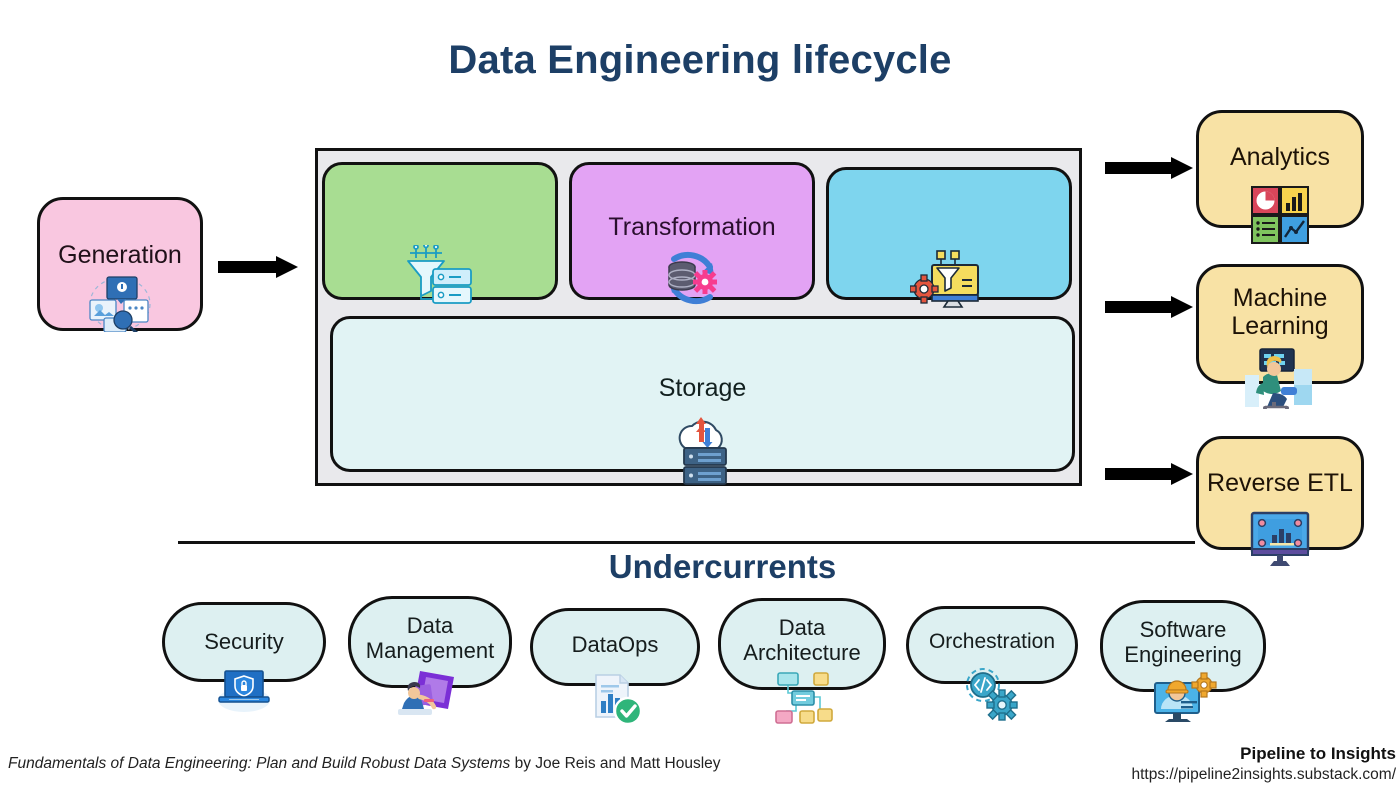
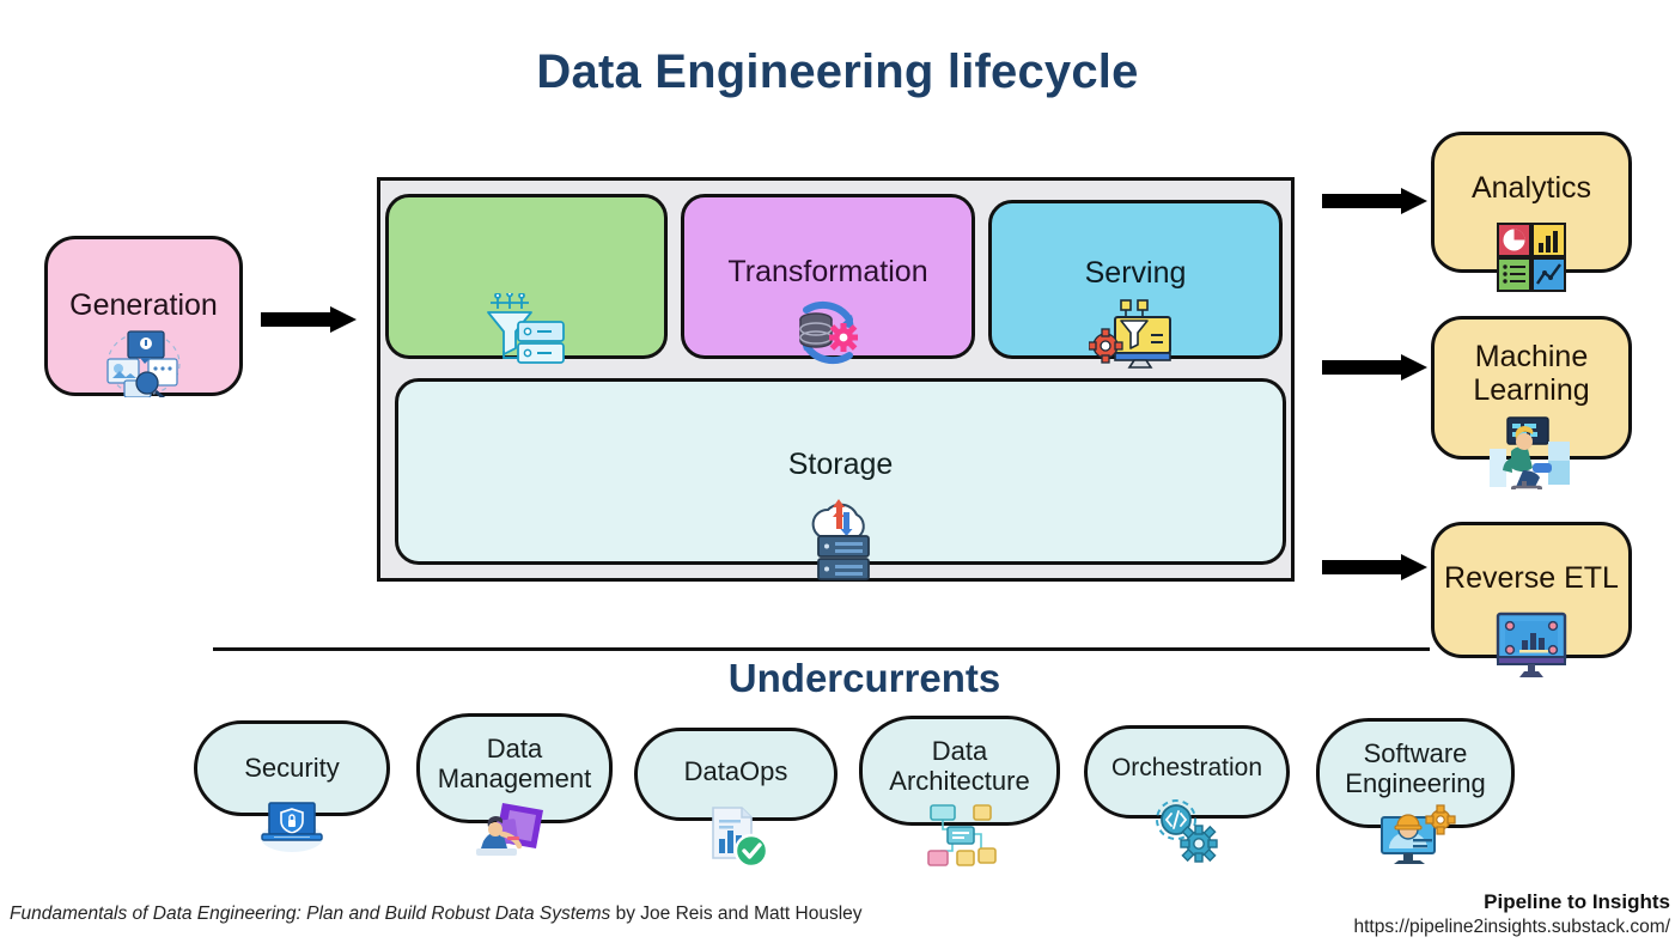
  Data Engineering lifecycle
  Generation
  Transformation
+ Serving
  Storage
  Analytics
  Machine Learning
  Reverse ETL
  Undercurrents
  Security
  Data Management
  DataOps
  Data Architecture
  Orchestration
  Software Engineering
  Fundamentals of Data Engineering: Plan and Build Robust Data Systems by Joe Reis and Matt Housley
  Pipeline to Insights
  https://pipeline2insights.substack.com/
